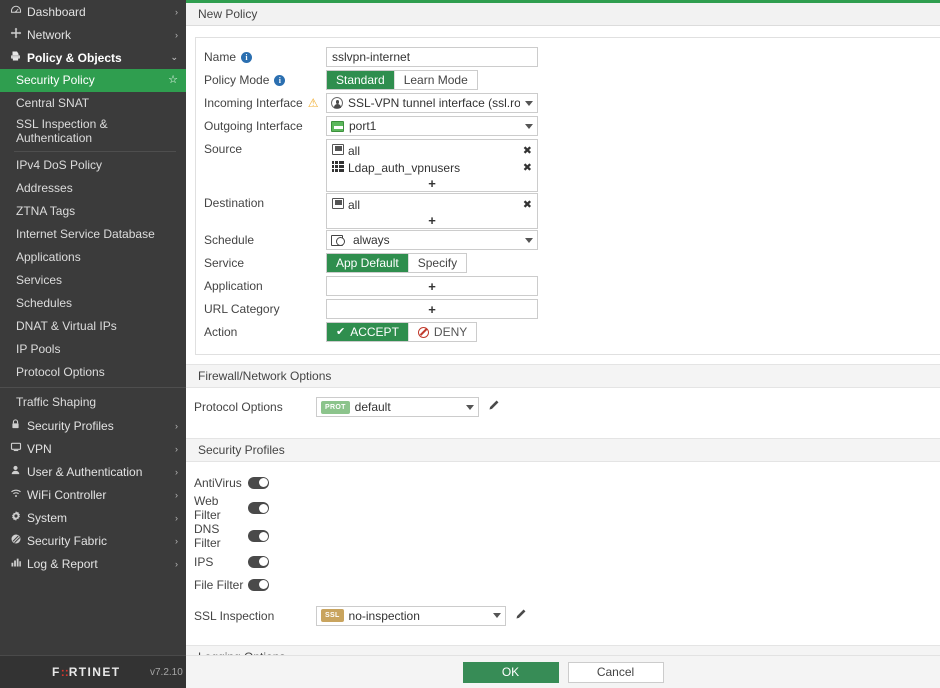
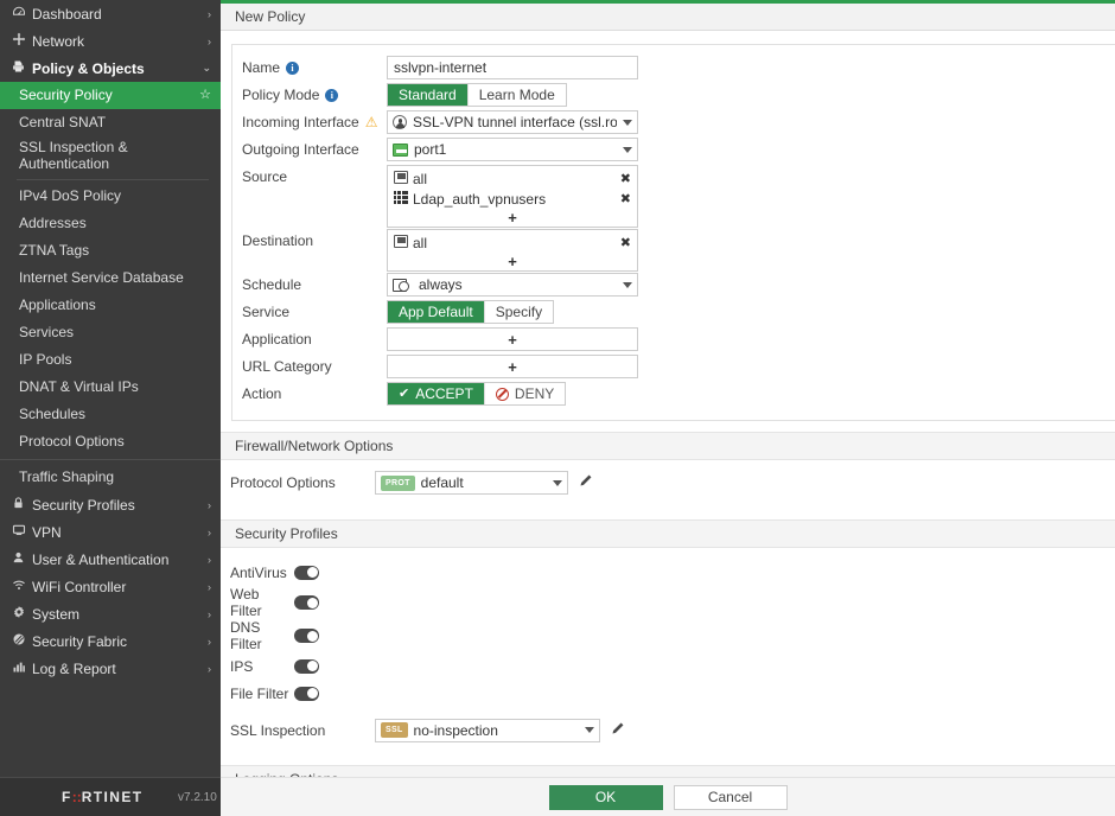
  Dashboard
  ›
  Network
  ›
  Policy & Objects
  ⌄
  Security Policy
  ☆
  Central SNAT
  SSL Inspection &
  Authentication
  IPv4 DoS Policy
  Addresses
  ZTNA Tags
  Internet Service Database
  Applications
  Services
- Schedules
+ IP Pools
  DNAT & Virtual IPs
- IP Pools
+ Schedules
  Protocol Options
  Traffic Shaping
  Security Profiles
  ›
  VPN
  ›
  User & Authentication
  ›
  WiFi Controller
  ›
  System
  ›
  Security Fabric
  ›
  Log & Report
  ›
  F::RTINET
  v7.2.10
  New Policy
  Name
  i
  sslvpn-internet
  Policy Mode
  i
  Standard
  Learn Mode
  Incoming Interface
  ⚠
  SSL-VPN tunnel interface (ssl.ro
  Outgoing Interface
  port1
  Source
  all
  ✖
  Ldap_auth_vpnusers
  ✖
  +
  Destination
  all
  ✖
  +
  Schedule
  always
  Service
  App Default
  Specify
  Application
  +
  URL Category
  +
  Action
  ✔
  ACCEPT
  DENY
  Firewall/Network Options
  Protocol Options
  default
  Security Profiles
  AntiVirus
  Web Filter
  DNS Filter
  IPS
  File Filter
  SSL Inspection
  no-inspection
  OK
  Cancel
